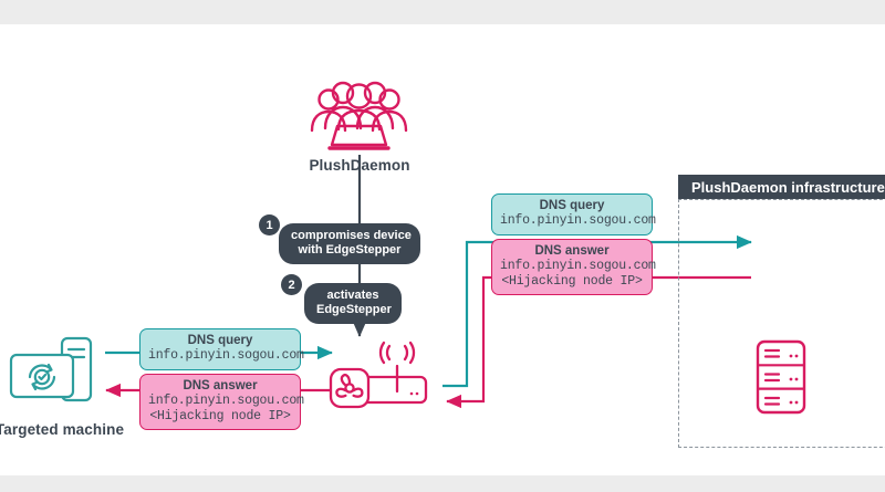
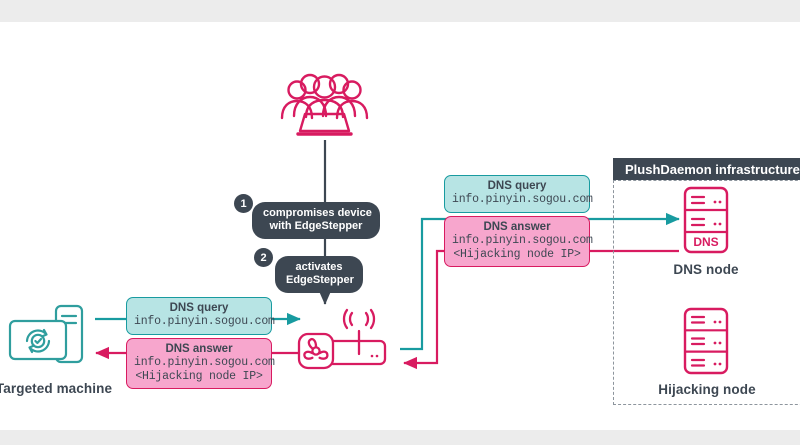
- PlushDaemon
  1
  compromises device
  with EdgeStepper
  2
  activates
  EdgeStepper
  argeted machine
  PlushDaemon infrastructure
+ DNS
+ DNS node
+ Hijacking node
  DNS query
  info.pinyin.sogou.com
  DNS answer
  info.pinyin.sogou.com
  <Hijacking node IP>
  DNS query
  info.pinyin.sogou.com
  DNS answer
  info.pinyin.sogou.com
  <Hijacking node IP>
